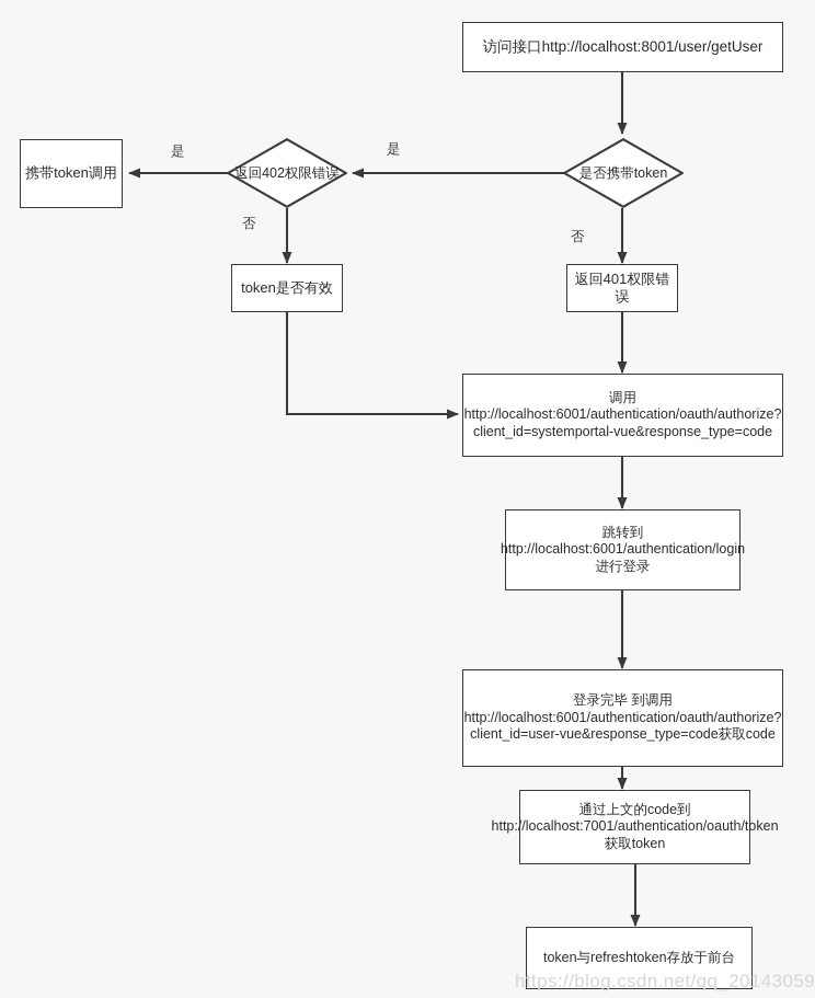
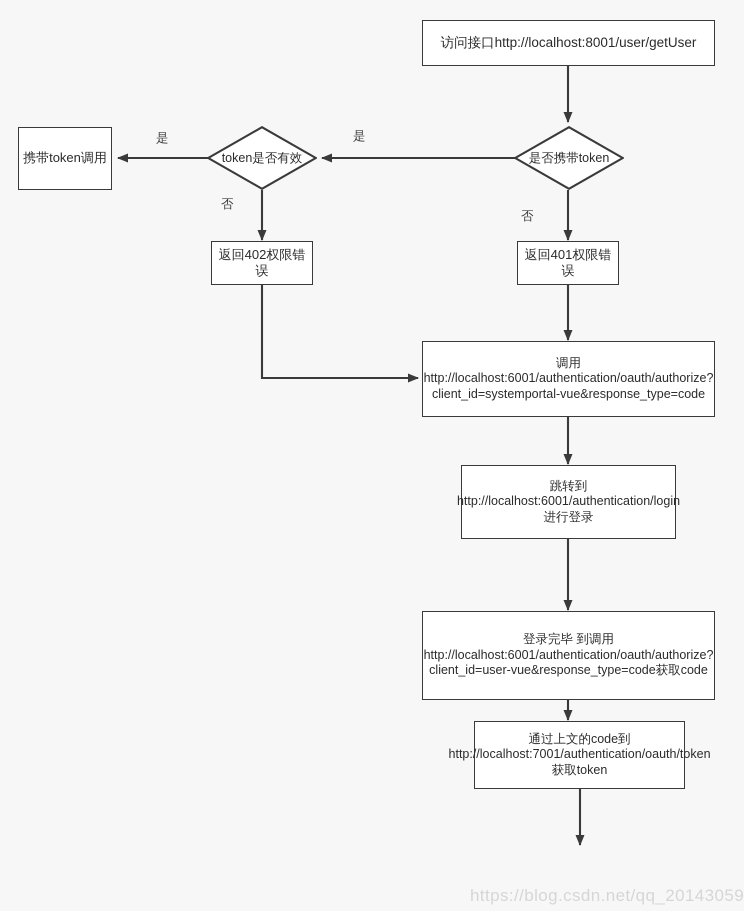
  访问接口http://localhost:8001/user/getUser
  是否携带token
- 返回402权限错误
+ token是否有效
  携带token调用
- token是否有效
+ 返回402权限错误
  返回401权限错误
  调用 http://localhost:6001/authentication/oauth/authorize?client_id=systemportal-vue&response_type=code
  跳转到 http://localhost:6001/authentication/login进行登录
  登录完毕 到调用 http://localhost:6001/authentication/oauth/authorize?client_id=user-vue&response_type=code获取code
  通过上文的code到 http://localhost:7001/authentication/oauth/token获取token
- token与refreshtoken存放于前台
  是
  是
  否
  否
  https://blog.csdn.net/qq_20143059
